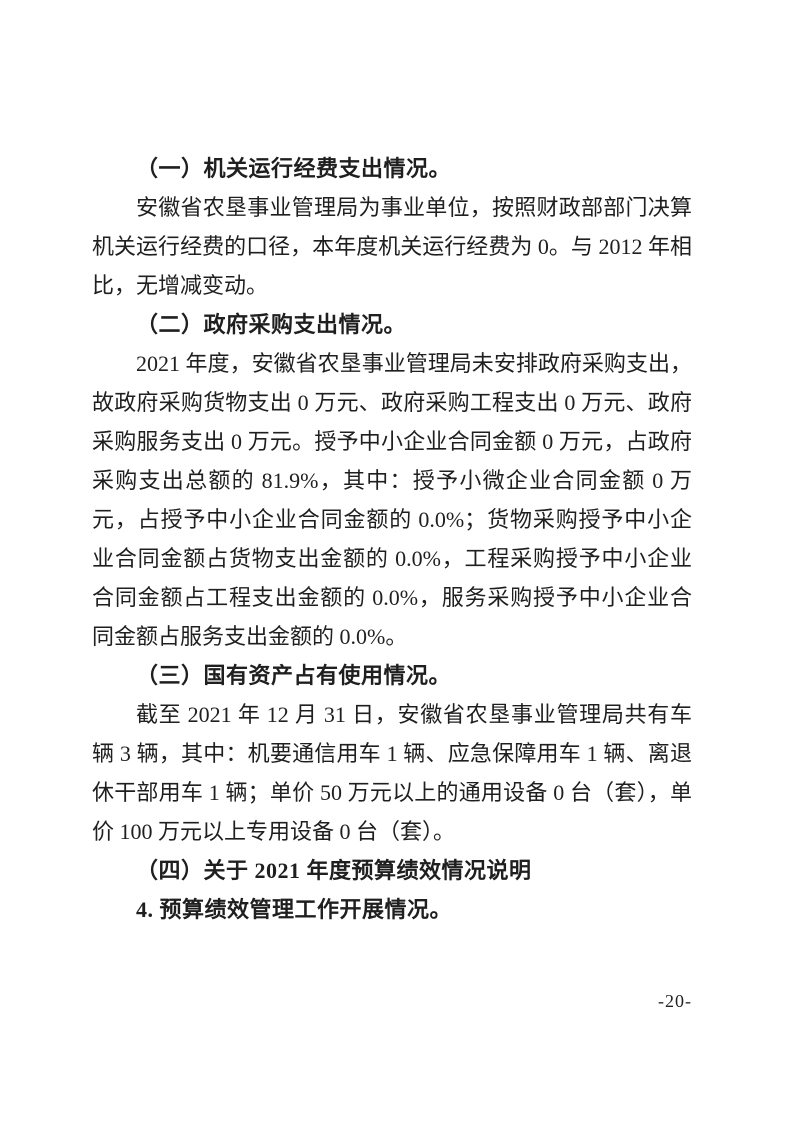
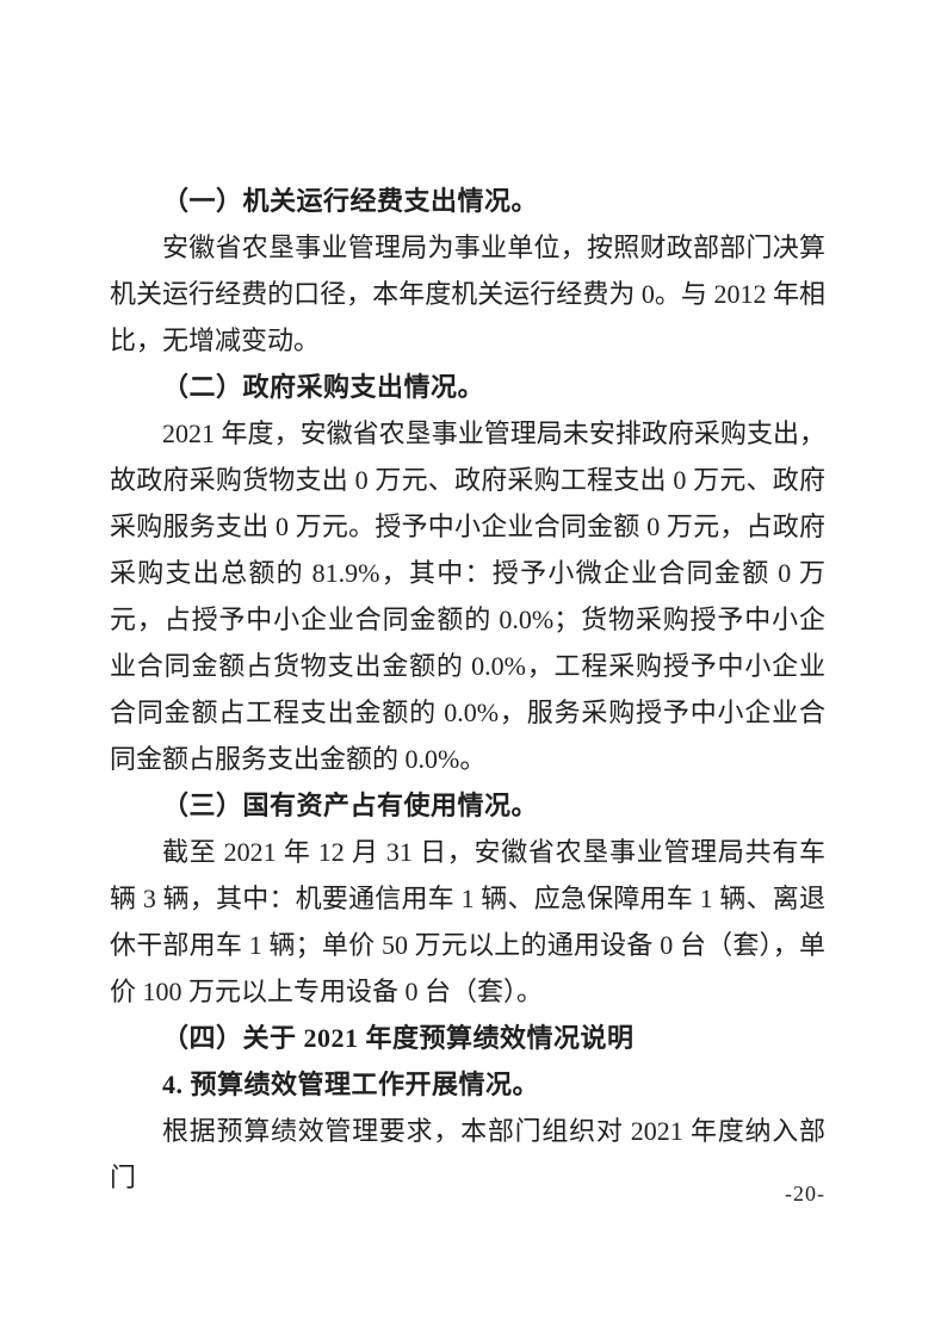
  （一）机关运行经费支出情况。
  安徽省农垦事业管理局为事业单位，按照财政部部门决算机关运行经费的口径，本年度机关运行经费为 0。与 2012 年相比，无增减变动。
  （二）政府采购支出情况。
  2021 年度，安徽省农垦事业管理局未安排政府采购支出，故政府采购货物支出 0 万元、政府采购工程支出 0 万元、政府采购服务支出 0 万元。授予中小企业合同金额 0 万元，占政府采购支出总额的 81.9%，其中：授予小微企业合同金额 0 万元，占授予中小企业合同金额的 0.0%；货物采购授予中小企业合同金额占货物支出金额的 0.0%，工程采购授予中小企业合同金额占工程支出金额的 0.0%，服务采购授予中小企业合同金额占服务支出金额的 0.0%。
  （三）国有资产占有使用情况。
  截至 2021 年 12 月 31 日，安徽省农垦事业管理局共有车辆 3 辆，其中：机要通信用车 1 辆、应急保障用车 1 辆、离退休干部用车 1 辆；单价 50 万元以上的通用设备 0 台（套），单价 100 万元以上专用设备 0 台（套）。
  （四）关于 2021 年度预算绩效情况说明
  4. 预算绩效管理工作开展情况。
+ 根据预算绩效管理要求，本部门组织对 2021 年度纳入部门
  -20-
